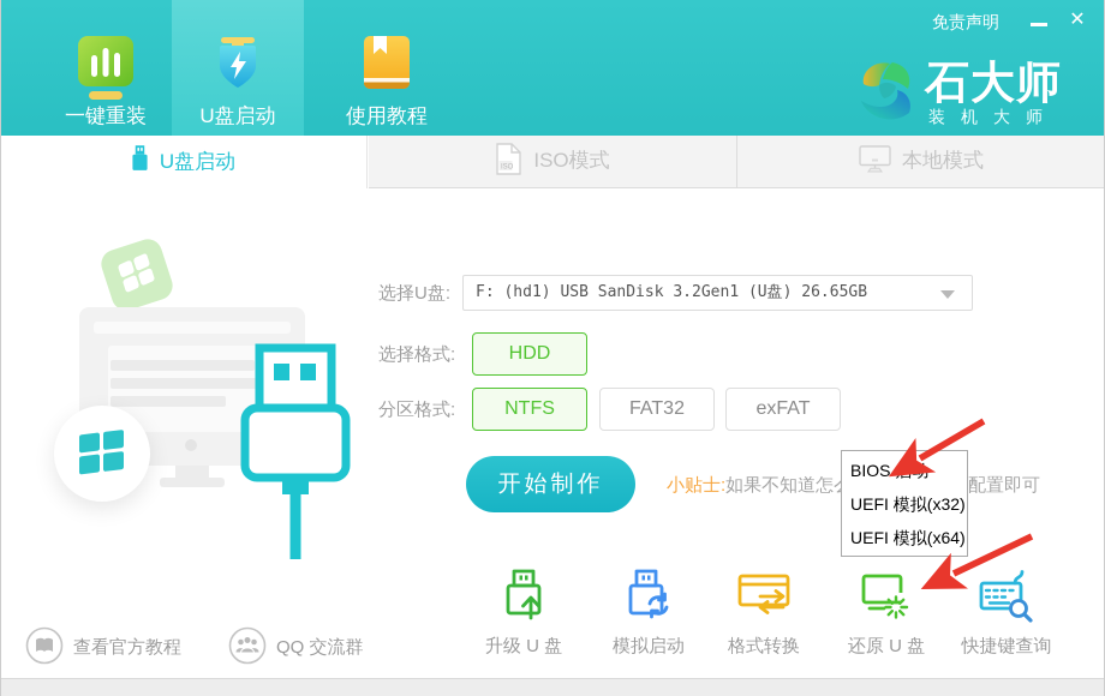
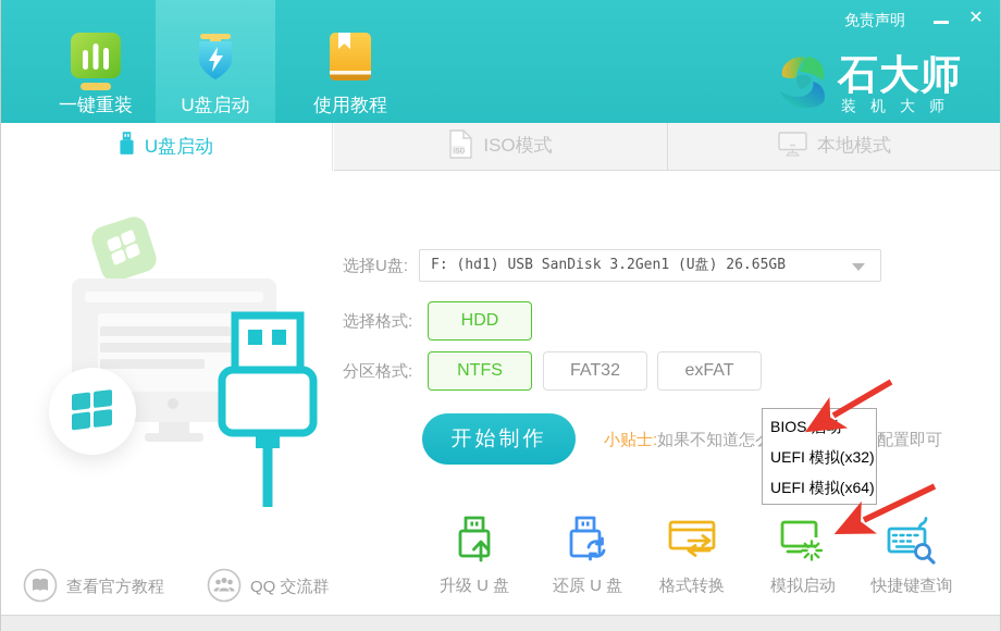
  一键重装
  U盘启动
  使用教程
  免责声明
  ✕
  石大师
  装机大师
  U盘启动
  ISO模式
  本地模式
  选择U盘:
  F: (hd1) USB SanDisk 3.2Gen1 (U盘) 26.65GB
  选择格式:
  HDD
  分区格式:
  NTFS
  FAT32
  exFAT
  开始制作
  小贴士:如果不知道怎
  配置即可
  BIOS 启动
  UEFI 模拟(x32)
  UEFI 模拟(x64)
  升级 U 盘
- 模拟启动
+ 还原 U 盘
  格式转换
- 还原 U 盘
+ 模拟启动
  快捷键查询
  查看官方教程
  QQ 交流群
